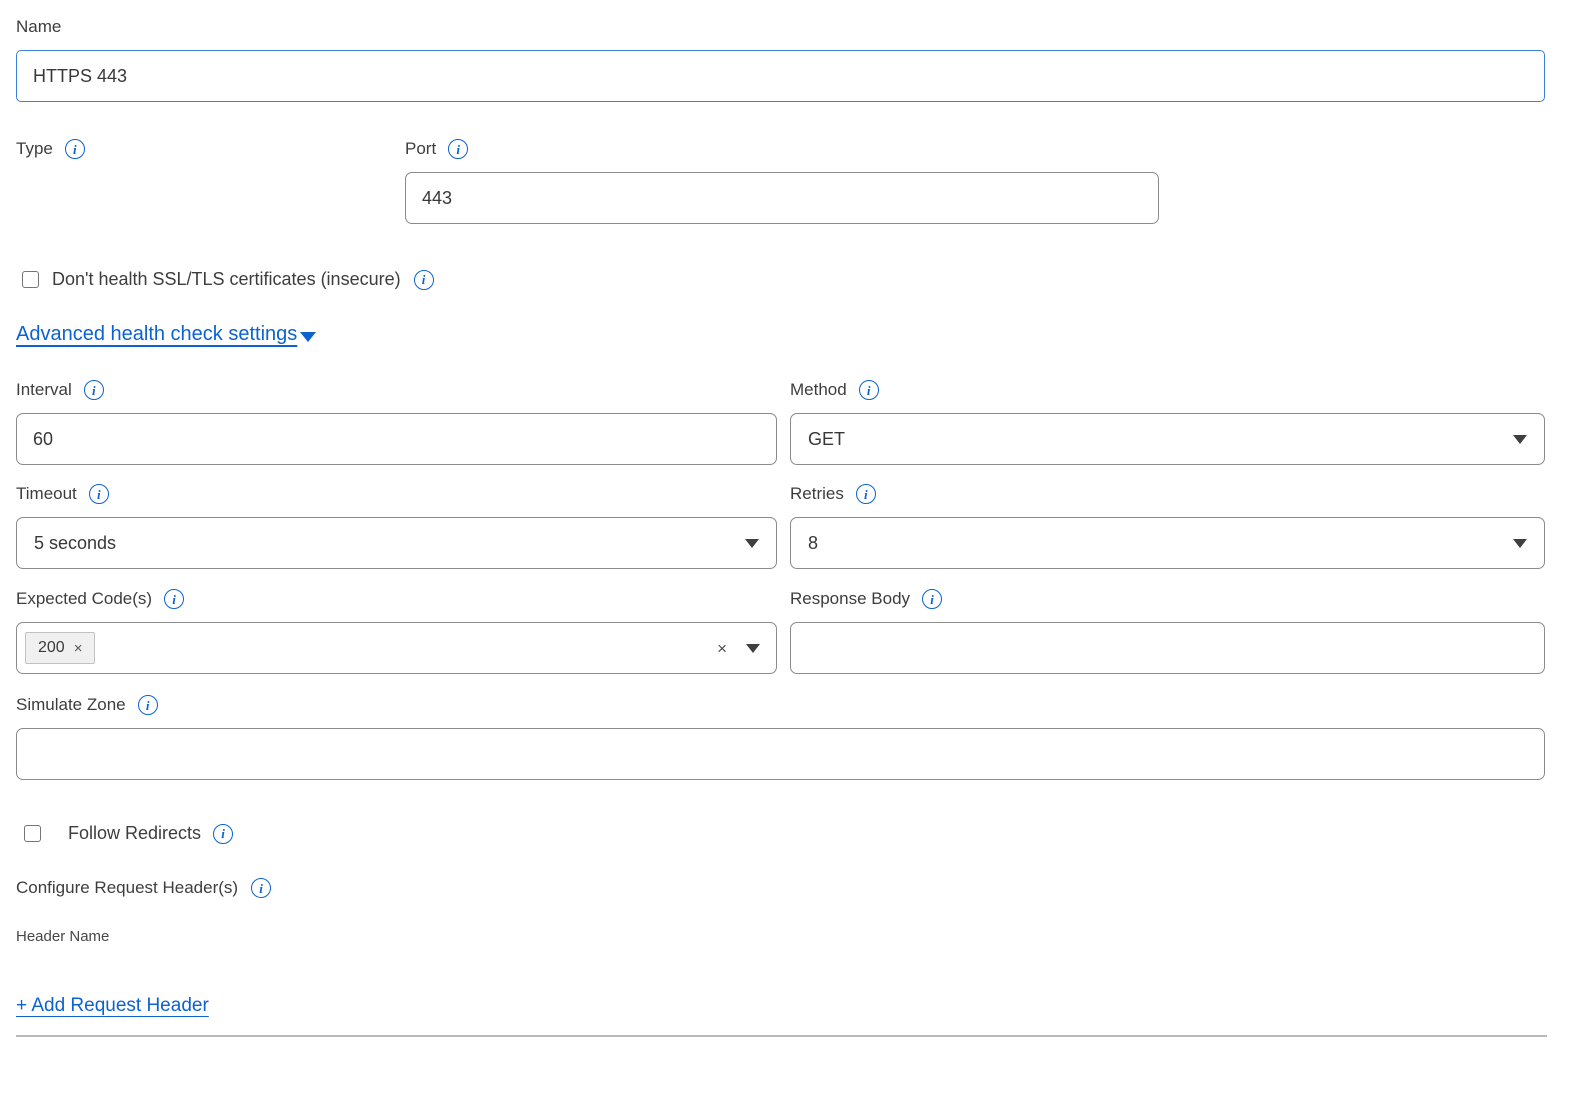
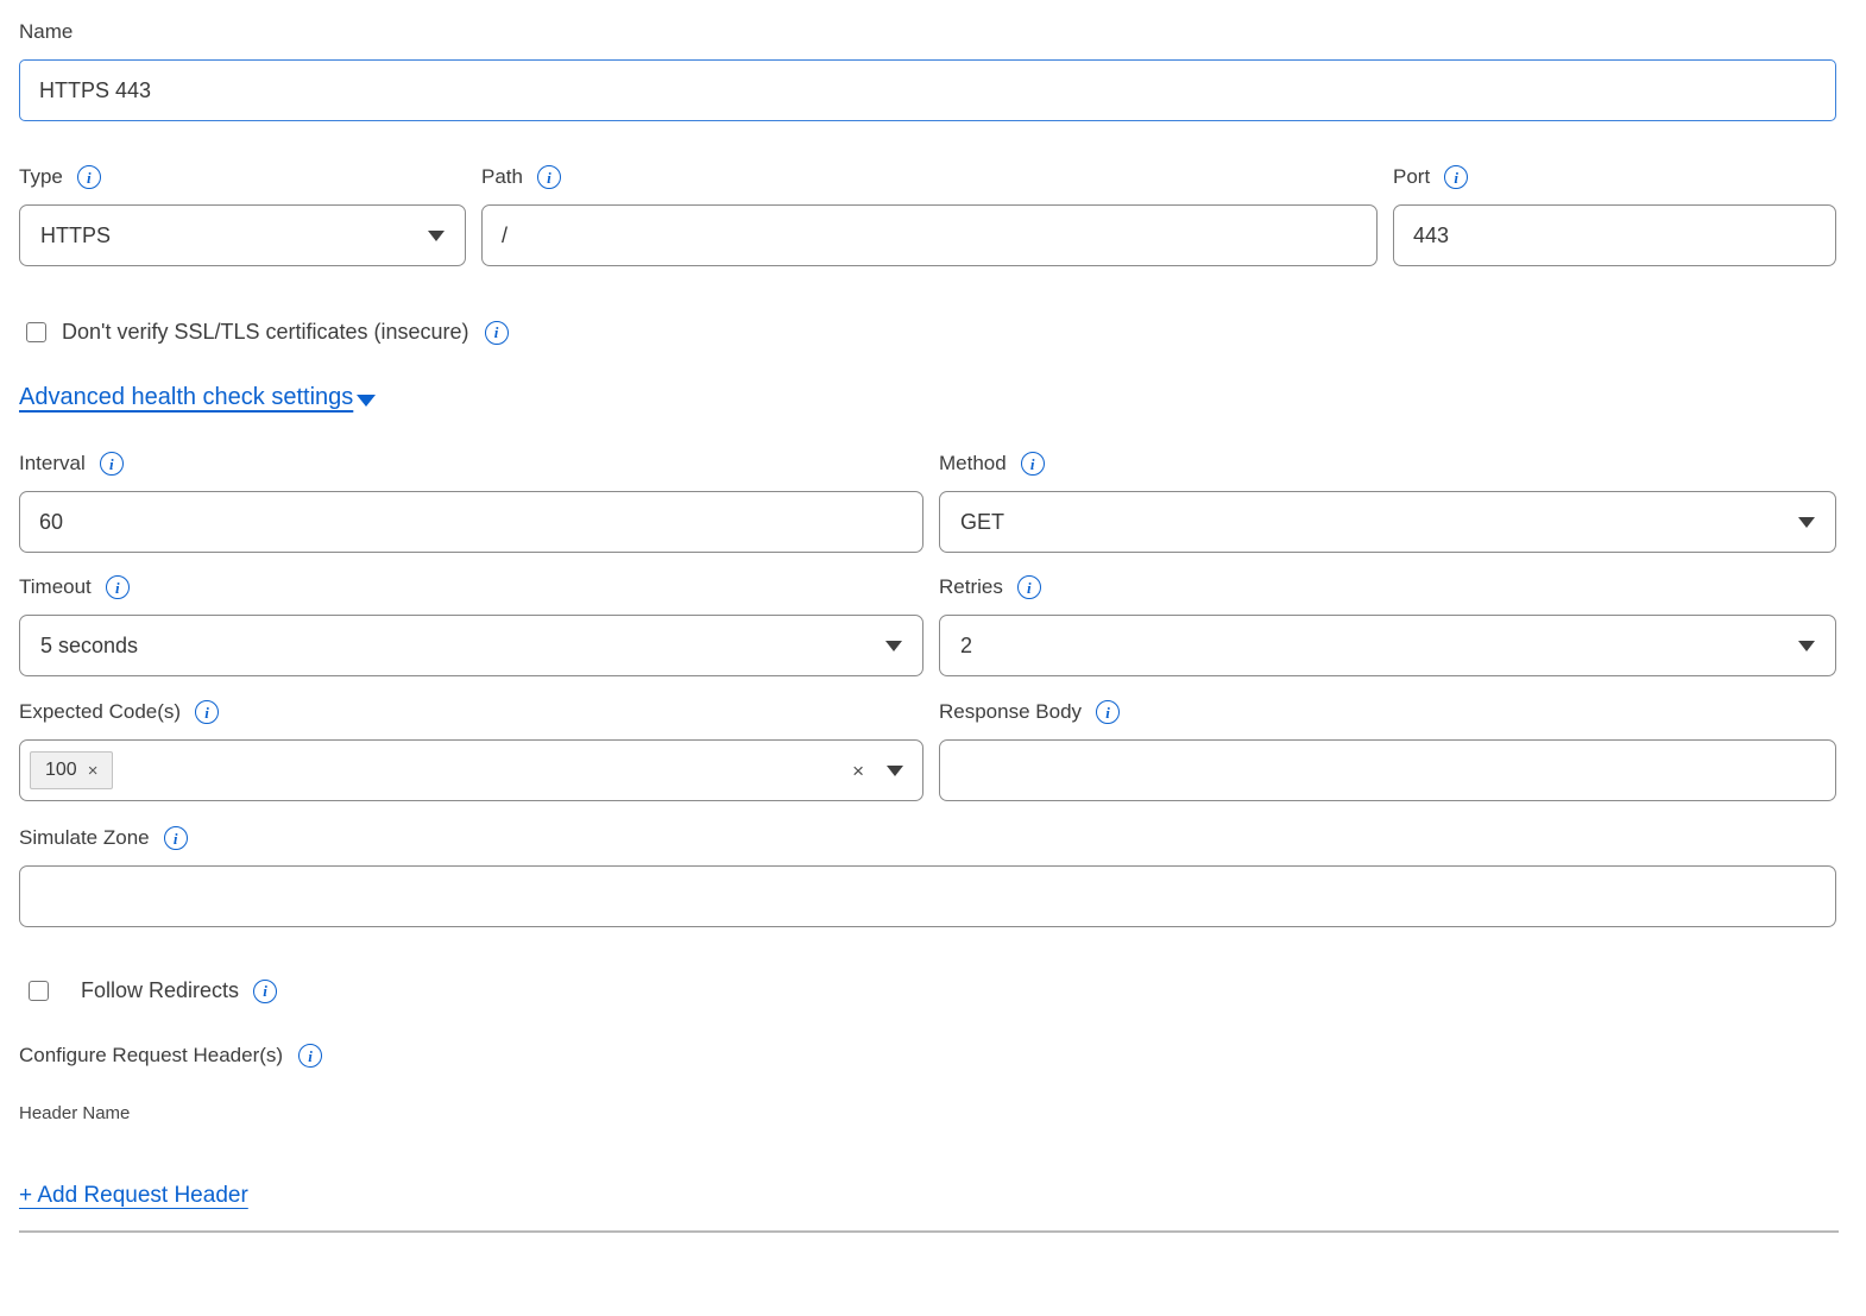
  Name
  HTTPS 443
  Type
+ HTTPS
+ Path
+ /
  Port
  443
- Don't health SSL/TLS certificates (insecure)
+ Don't verify SSL/TLS certificates (insecure)
  Advanced health check settings
  Interval
  60
  Method
  GET
  Timeout
  5 seconds
  Retries
- 8
+ 2
  Expected Code(s)
- 200
+ 100
  ×
  ×
  Response Body
  Simulate Zone
  Follow Redirects
  Configure Request Header(s)
  Header Name
  + Add Request Header
